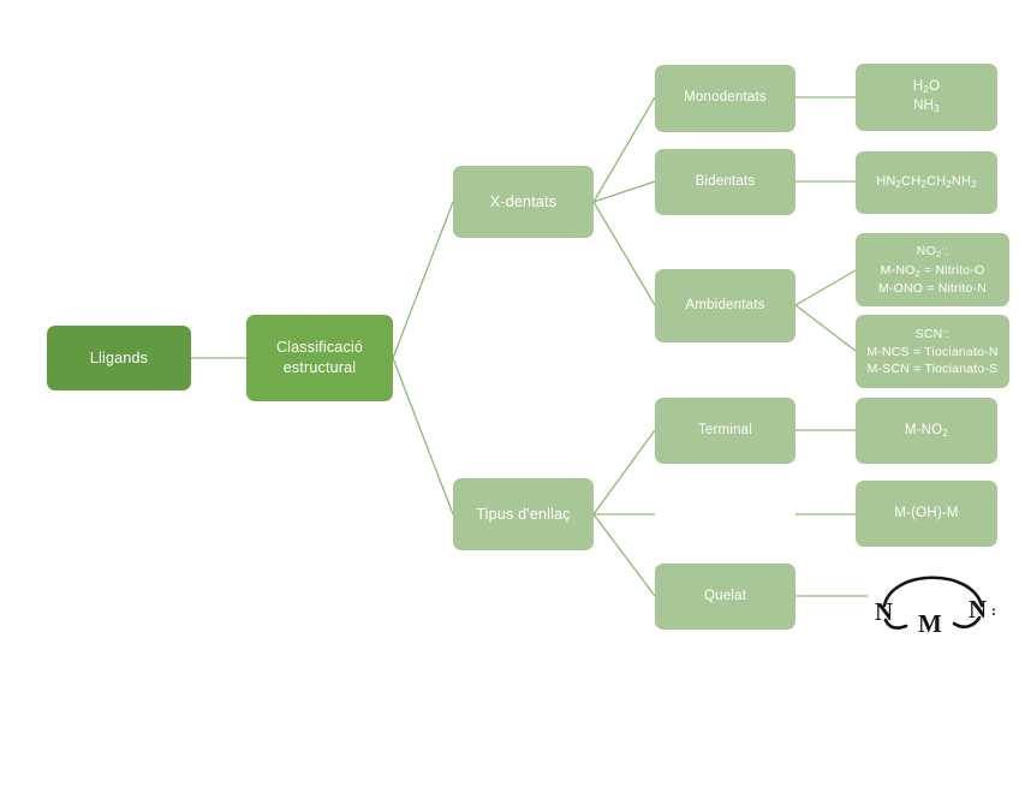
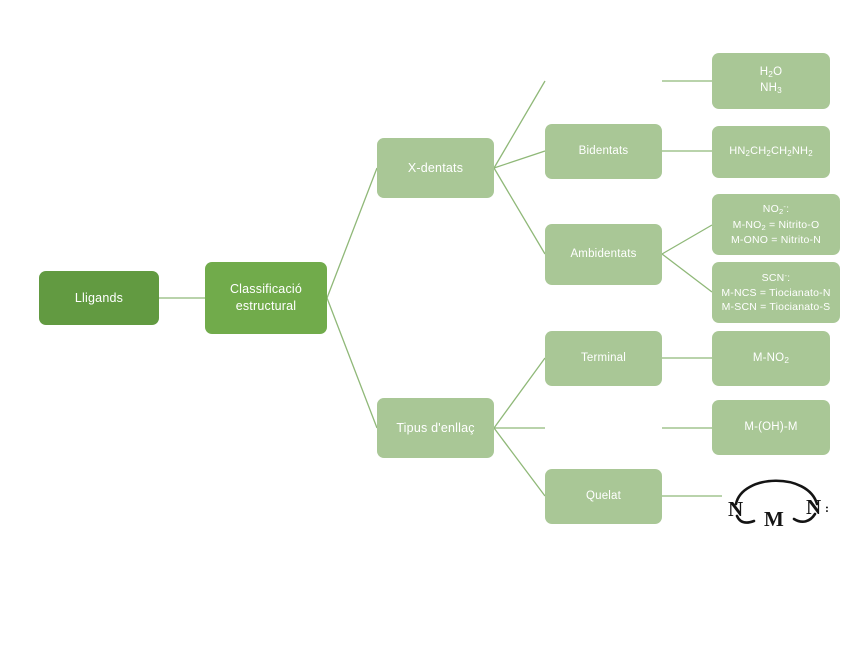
  Lligands
  Classificació
  estructural
  X-dentats
  Tipus d'enllaç
- Monodentats
  Bidentats
  Ambidentats
  H2O
  NH3
  HN2CH2CH2NH2
  NO2-:
  M-NO2 = Nitrito-O
  M-ONO = Nitrito-N
  SCN-:
  M-NCS = Tiocianato-N
  M-SCN = Tiocianato-S
  Terminal
  Quelat
  M-NO2
  M-(OH)-M
  N
  M
  N
  :
